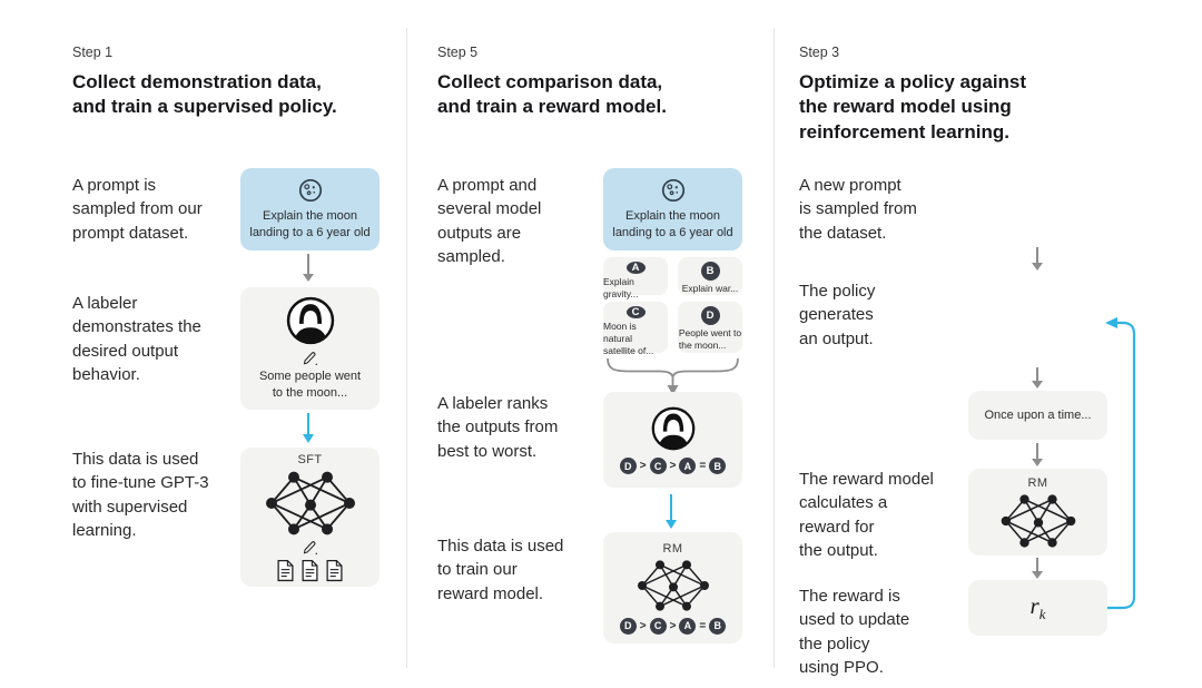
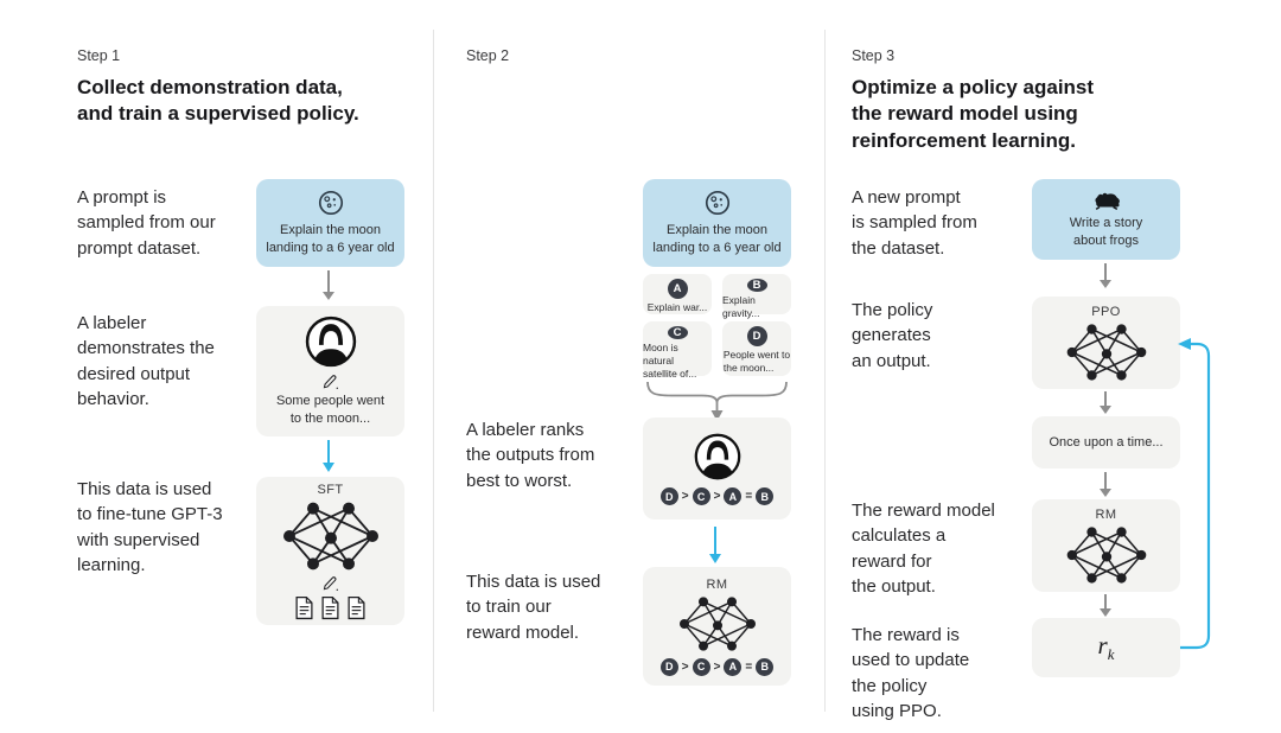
  Step 1
  Collect demonstration data,
  and train a supervised policy.
  A prompt is
  sampled from our
  prompt dataset.
  A labeler
  demonstrates the
  desired output
  behavior.
  This data is used
  to fine-tune GPT-3
  with supervised
  learning.
  Explain the moon
  landing to a 6 year old
  Some people went
  to the moon...
  SFT
- Step 5
+ Step 2
- Collect comparison data,
- and train a reward model.
- A prompt and
- several model
- outputs are
- sampled.
  A labeler ranks
  the outputs from
  best to worst.
  This data is used
  to train our
  reward model.
  Explain the moon
  landing to a 6 year old
  A
- Explain gravity...
+ Explain war...
  B
- Explain war...
+ Explain gravity...
  C
  Moon is natural
  satellite of...
  D
  People went to
  the moon...
  D
  >
  C
  >
  A
  =
  B
  RM
  D
  >
  C
  >
  A
  =
  B
  Step 3
  Optimize a policy against
  the reward model using
  reinforcement learning.
  A new prompt
  is sampled from
  the dataset.
  The policy
  generates
  an output.
  The reward model
  calculates a
  reward for
  the output.
  The reward is
  used to update
  the policy
  using PPO.
+ Write a story
+ about frogs
+ PPO
  Once upon a time...
  RM
  rk
